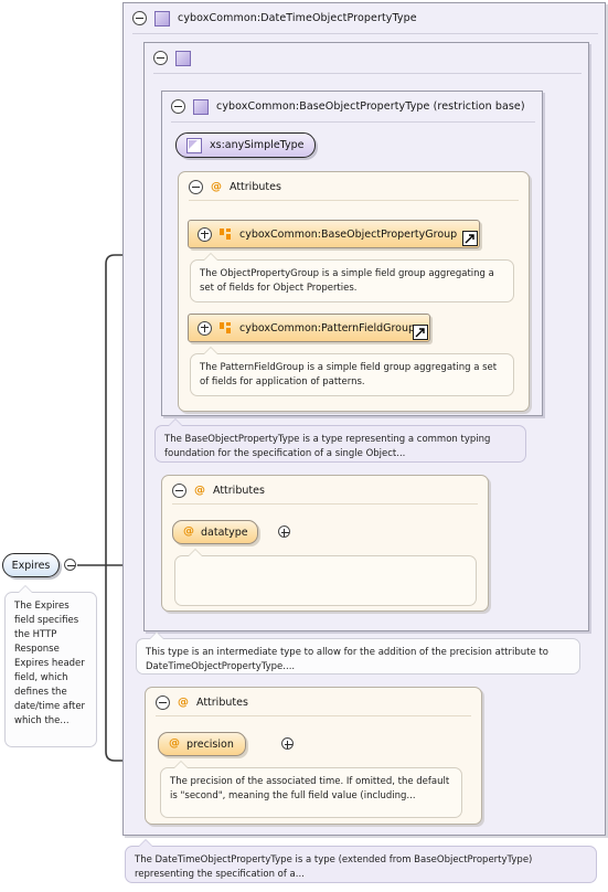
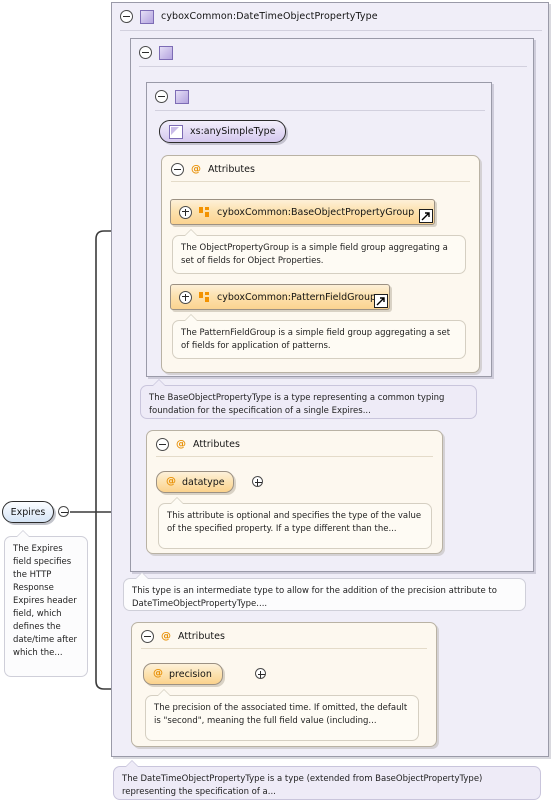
  Expires
  The Expires field specifies the HTTP Response Expires header field, which defines the date/time after which the...
  cyboxCommon:DateTimeObjectPropertyType
- cyboxCommon:BaseObjectPropertyType (restriction base)
  xs:anySimpleType
  @
  Attributes
  cyboxCommon:BaseObjectPropertyGroup
  The ObjectPropertyGroup is a simple field group aggregating a set of fields for Object Properties.
  cyboxCommon:PatternFieldGrou
  The PatternFieldGroup is a simple field group aggregating a set of fields for application of patterns.
- The BaseObjectPropertyType is a type representing a common typing foundation for the specification of a single Object...
+ The BaseObjectPropertyType is a type representing a common typing foundation for the specification of a single Expires...
  @
  Attributes
  @
  datatype
+ This attribute is optional and specifies the type of the value of the specified property. If a type different than the...
  This type is an intermediate type to allow for the addition of the precision attribute to DateTimeObjectPropertyType....
  @
  Attributes
  @
  precision
  The precision of the associated time. If omitted, the default is "second", meaning the full field value (including...
  The DateTimeObjectPropertyType is a type (extended from BaseObjectPropertyType) representing the specification of a...
